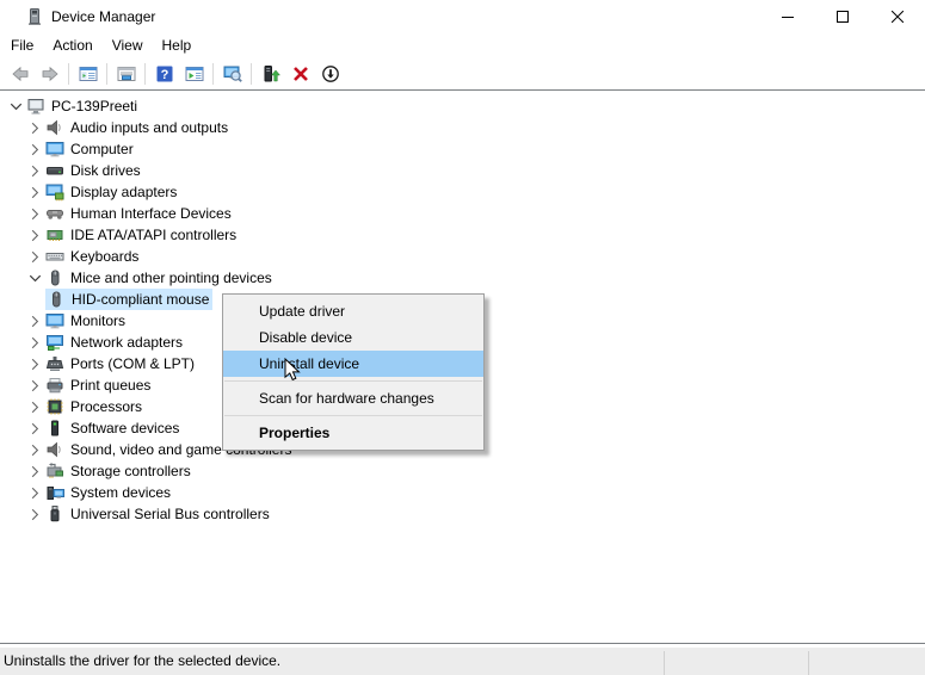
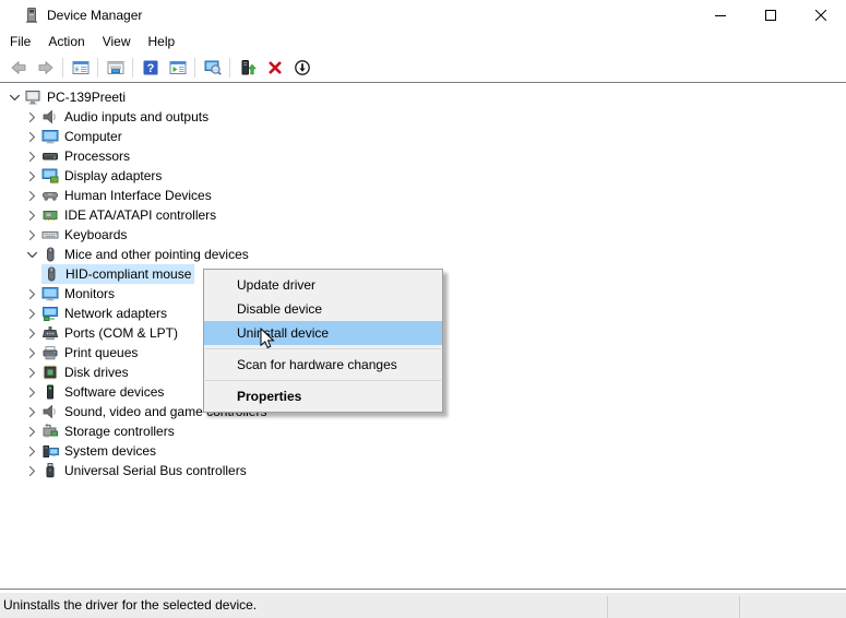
  Device Manager
  File
  Action
  View
  Help
  PC-139Preeti
  Audio inputs and outputs
  Computer
- Disk drives
+ Processors
  Display adapters
  Human Interface Devices
  IDE ATA/ATAPI controllers
  Keyboards
  Mice and other pointing devices
  HID-compliant mouse
  Monitors
  Network adapters
  Ports (COM & LPT)
  Print queues
- Processors
+ Disk drives
  Software devices
  Storage controllers
  System devices
  Universal Serial Bus controllers
  Update driver
  Disable device
  Uninstall device
  Scan for hardware changes
  Properties
  Uninstalls the driver for the selected device.
